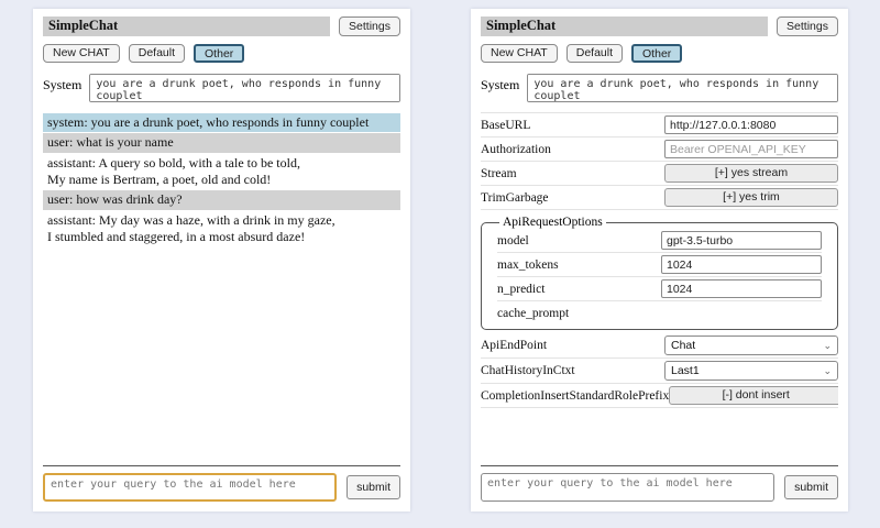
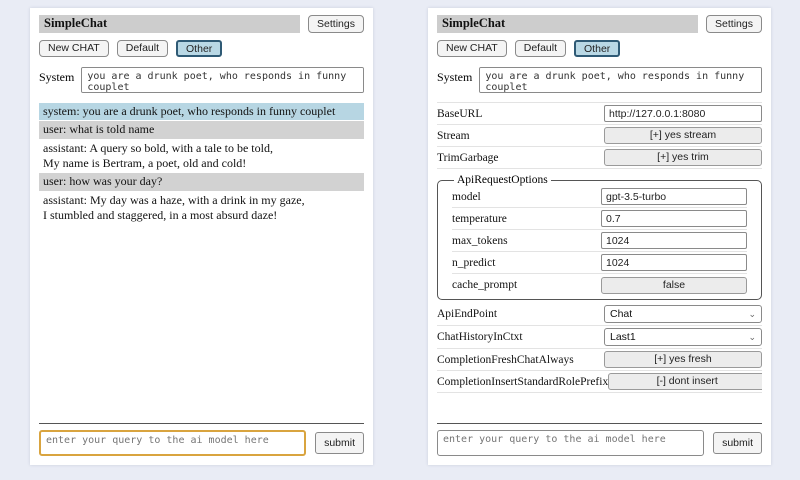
  SimpleChat
  Settings
  New CHAT
  Default
  Other
  System
  system: you are a drunk poet, who responds in funny couplet
- user: what is your name
+ user: what is told name
  assistant: A query so bold, with a tale to be told,
  My name is Bertram, a poet, old and cold!
- user: how was drink day?
+ user: how was your day?
  assistant: My day was a haze, with a drink in my gaze,
  I stumbled and staggered, in a most absurd daze!
  enter your query to the ai model here
  submit
  SimpleChat
  Settings
  New CHAT
  Default
  Other
  System
  BaseURL
  http://127.0.0.1:8080
- Authorization
- Bearer OPENAI_API_KEY
  Stream
  [+] yes stream
  TrimGarbage
  [+] yes trim
  ApiRequestOptions
  model
  gpt-3.5-turbo
+ temperature
+ 0.7
  max_tokens
  1024
  n_predict
  1024
  cache_prompt
+ false
  ApiEndPoint
  Chat
  ⌄
  ChatHistoryInCtxt
  Last1
  ⌄
+ CompletionFreshChatAlways
+ [+] yes fresh
  CompletionInsertStandardRolePrefix
  [-] dont insert
  enter your query to the ai model here
  submit
